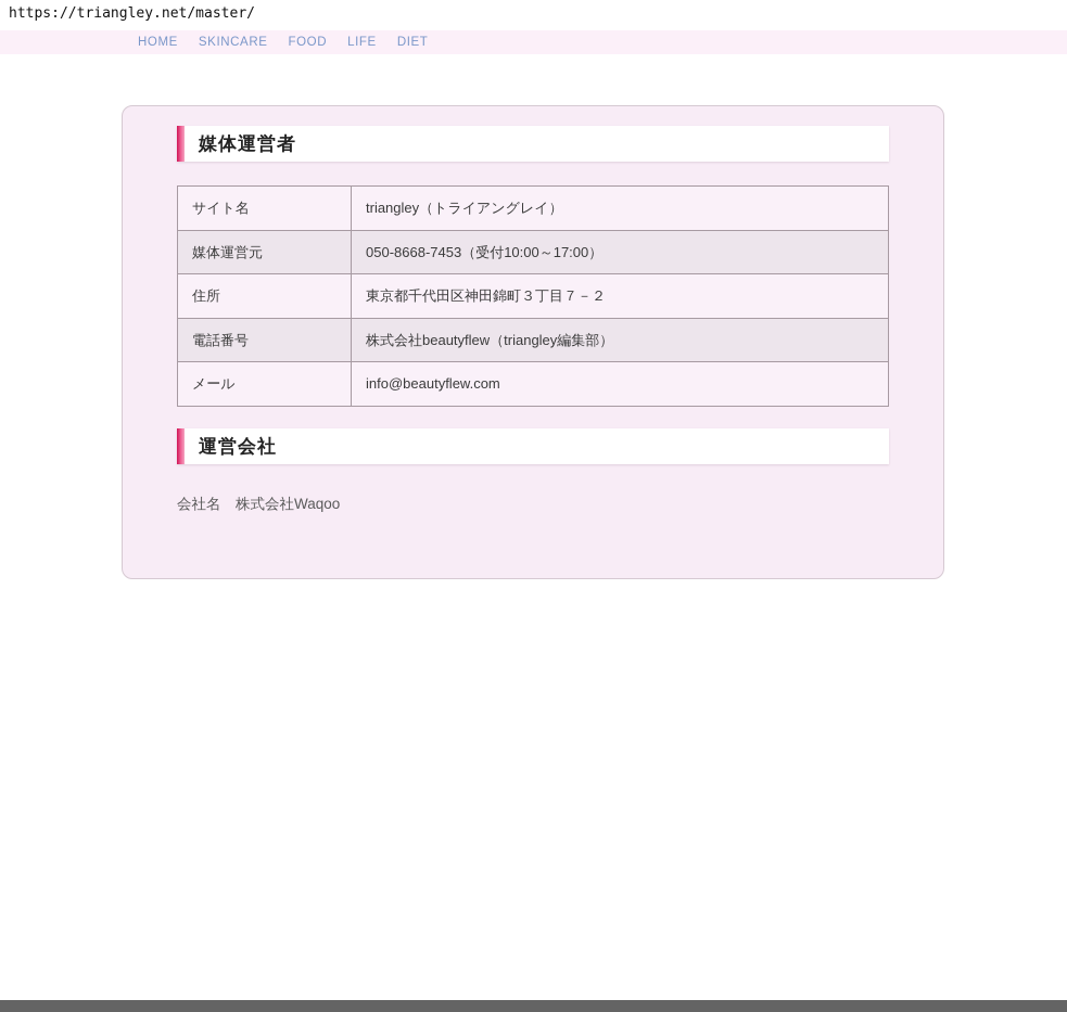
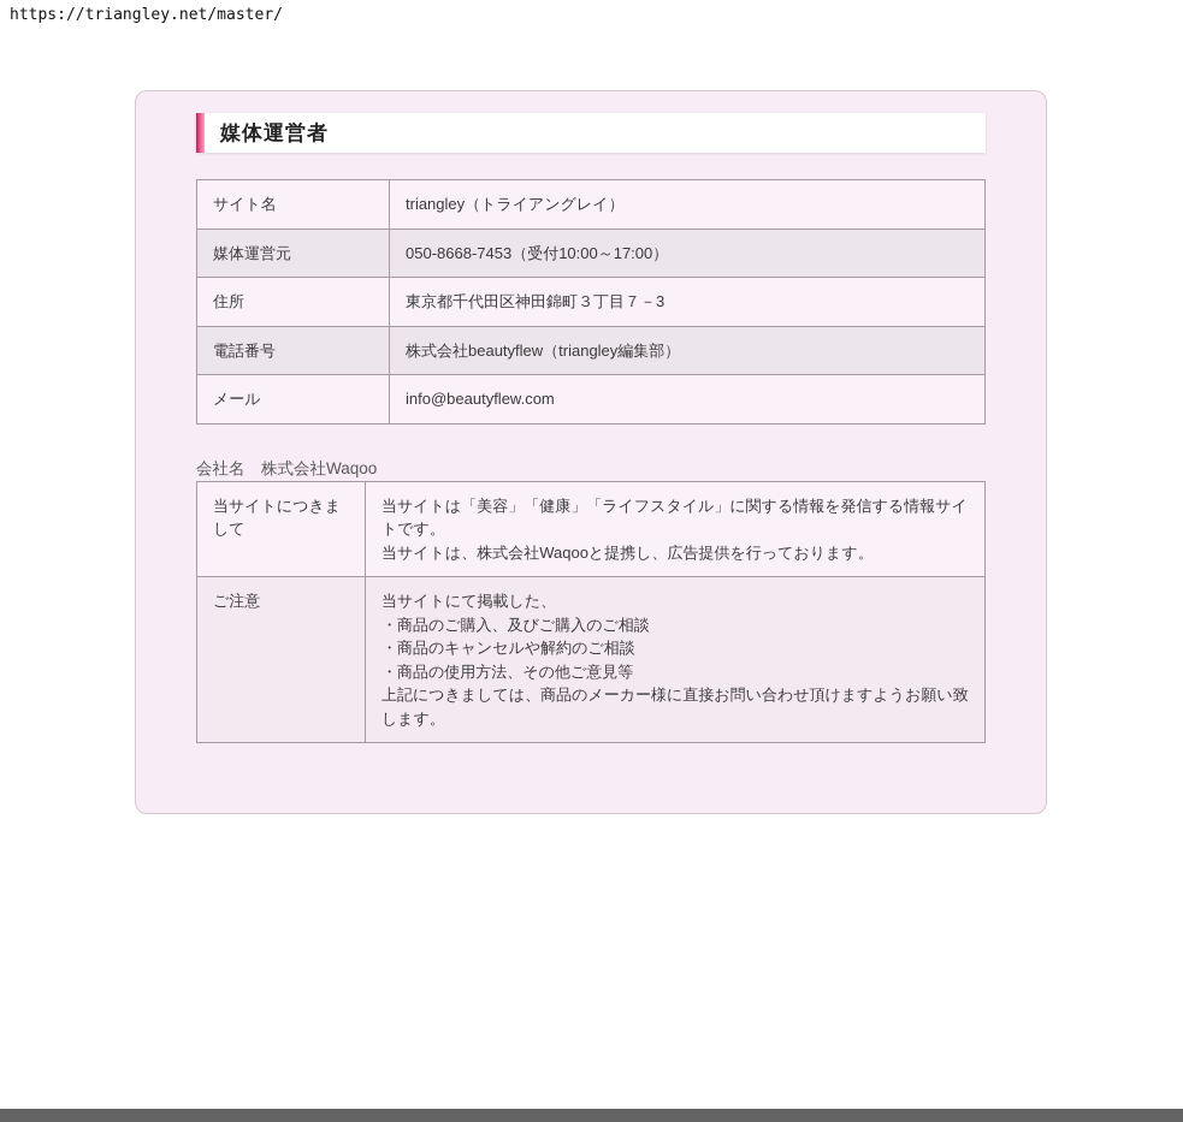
  https://triangley.net/master/
- HOME
- SKINCARE
- FOOD
- LIFE
- DIET
  媒体運営者
  サイト名	triangley（トライアングレイ）
  媒体運営元	050-8668-7453（受付10:00～17:00）
- 住所	東京都千代田区神田錦町３丁目７－２
+ 住所	東京都千代田区神田錦町３丁目７－3
  電話番号	株式会社beautyflew（triangley編集部）
  メール	info@beautyflew.com
- 運営会社
  会社名 株式会社Waqoo
+ 当サイトにつきまして	当サイトは「美容」「健康」「ライフスタイル」に関する情報を発信する情報サイトです。 当サイトは、株式会社Waqooと提携し、広告提供を行っております。
+ ご注意	当サイトにて掲載した、 ・商品のご購入、及びご購入のご相談 ・商品のキャンセルや解約のご相談 ・商品の使用方法、その他ご意見等 上記につきましては、商品のメーカー様に直接お問い合わせ頂けますようお願い致します。
